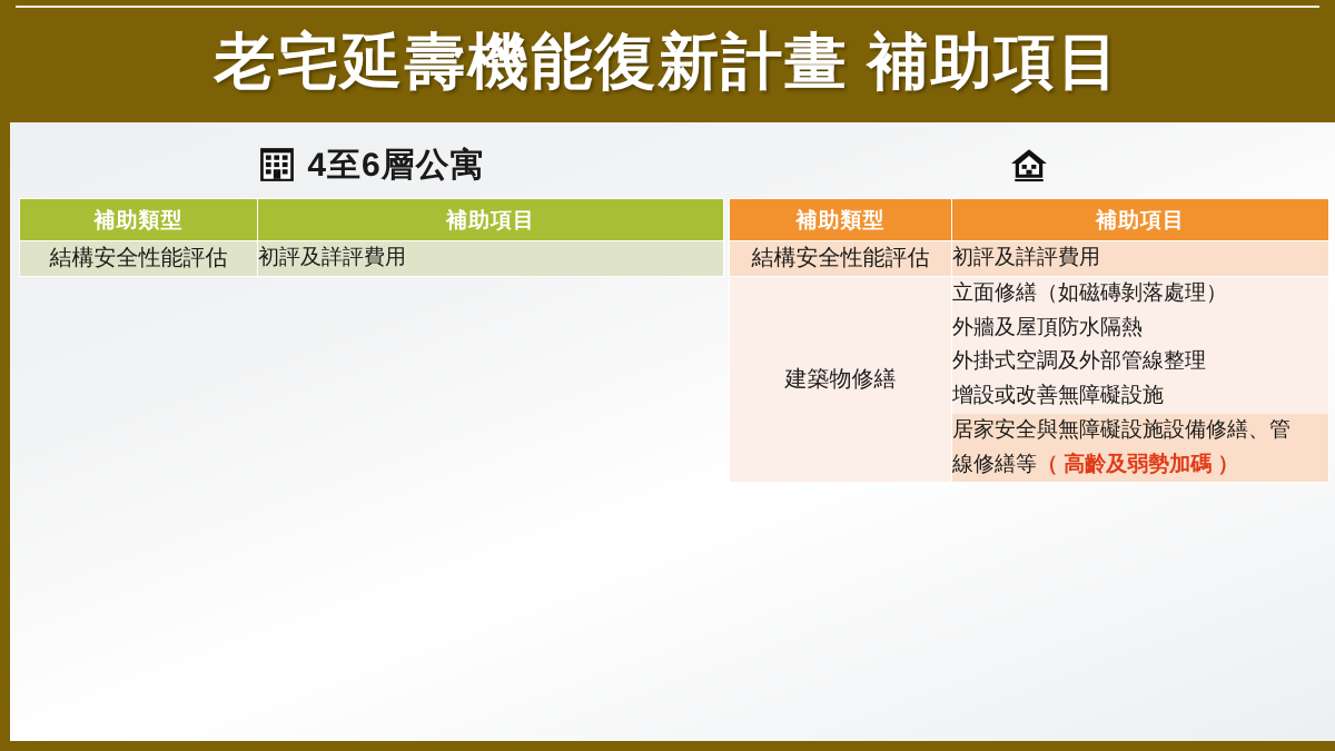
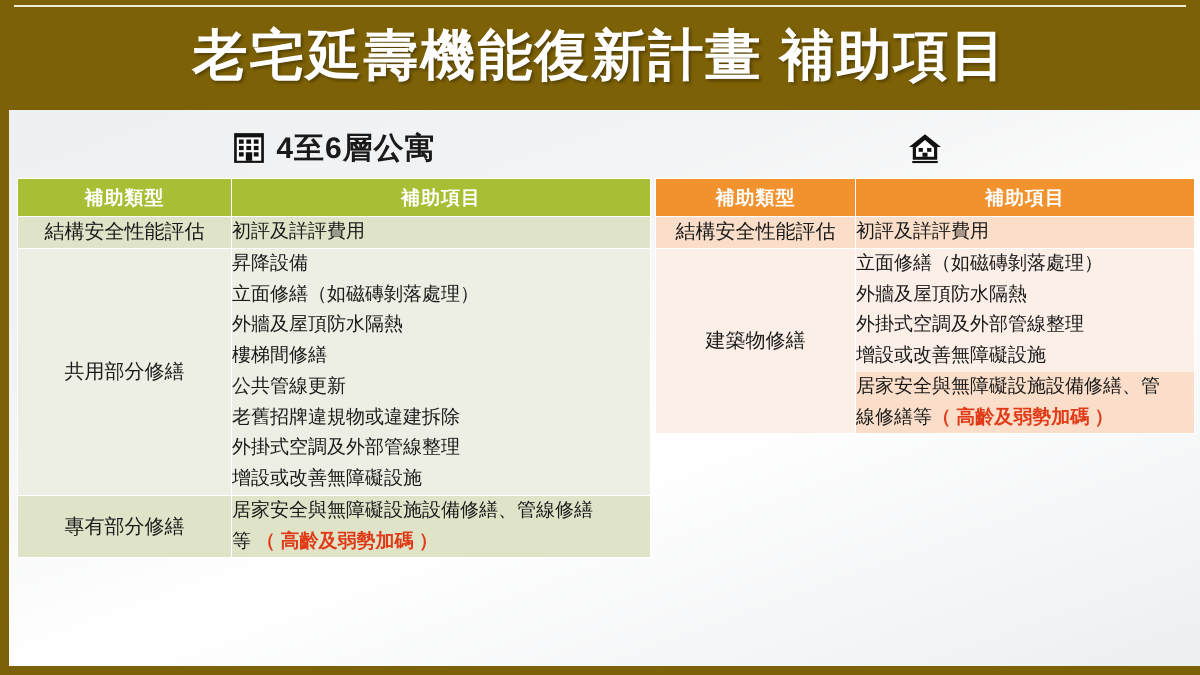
  老宅延壽機能復新計畫 補助項目
  4至6層公寓
  補助類型	補助項目
  結構安全性能評估	初評及詳評費用
+ 共用部分修繕	昇降設備 立面修繕（如磁磚剝落處理） 外牆及屋頂防水隔熱 樓梯間修繕 公共管線更新 老舊招牌違規物或違建拆除 外掛式空調及外部管線整理 增設或改善無障礙設施
+ 專有部分修繕	居家安全與無障礙設施設備修繕、管線修繕 等 （ 高齡及弱勢加碼 ）
  補助類型	補助項目
  結構安全性能評估	初評及詳評費用
  建築物修繕
  立面修繕（如磁磚剝落處理） 外牆及屋頂防水隔熱 外掛式空調及外部管線整理 增設或改善無障礙設施
  居家安全與無障礙設施設備修繕、管 線修繕等（ 高齡及弱勢加碼 ）
